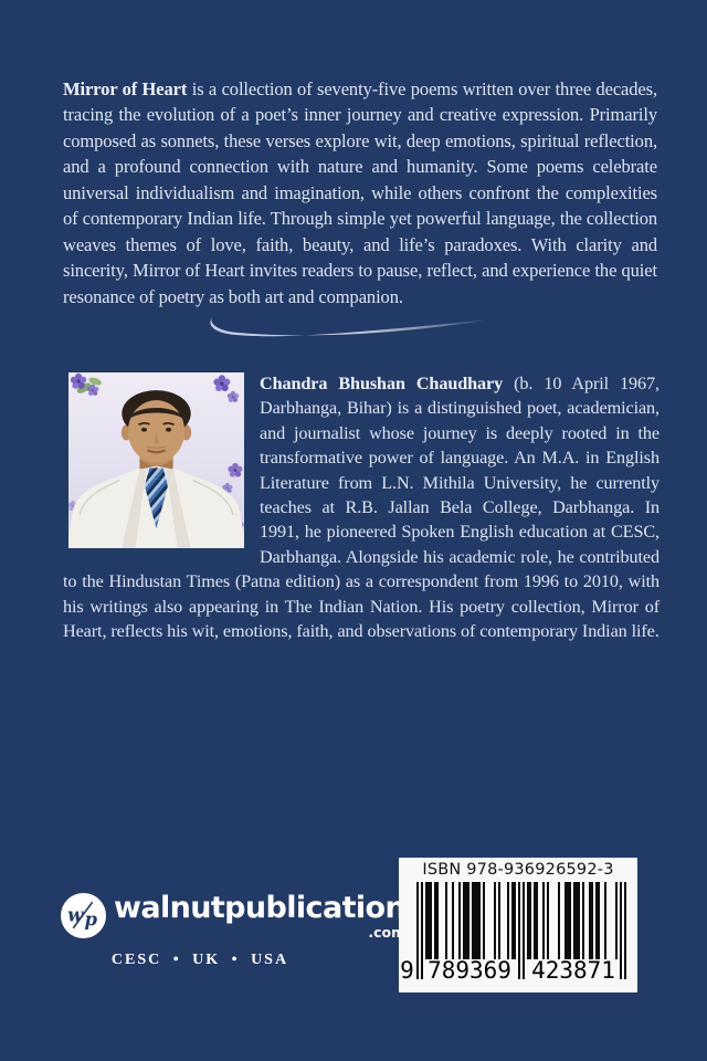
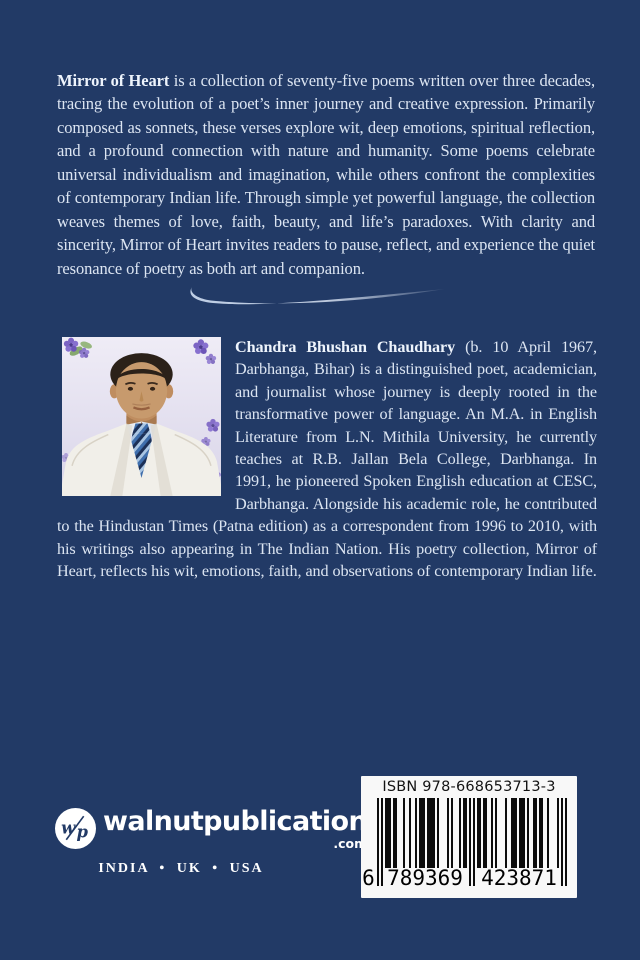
  Mirror of Heart is a collection of seventy-five poems written over three decades, tracing the evolution of a poet’s inner journey and creative expression. Primarily composed as sonnets, these verses explore wit, deep emotions, spiritual reflection, and a profound connection with nature and humanity. Some poems celebrate universal individualism and imagination, while others confront the complexities of contemporary Indian life. Through simple yet powerful language, the collection weaves themes of love, faith, beauty, and life’s paradoxes. With clarity and sincerity, Mirror of Heart invites readers to pause, reflect, and experience the quiet resonance of poetry as both art and companion.
  Chandra Bhushan Chaudhary (b. 10 April 1967, Darbhanga, Bihar) is a distinguished poet, academician, and journalist whose journey is deeply rooted in the transformative power of language. An M.A. in English Literature from L.N. Mithila University, he currently teaches at R.B. Jallan Bela College, Darbhanga. In 1991, he pioneered Spoken English education at CESC, Darbhanga. Alongside his academic role, he contributed to the Hindustan Times (Patna edition) as a correspondent from 1996 to 2010, with his writings also appearing in The Indian Nation. His poetry collection, Mirror of Heart, reflects his wit, emotions, faith, and observations of contemporary Indian life.
  w
  p
  walnutpublication
  .co
- CESC • UK • USA
+ INDIA • UK • USA
- ISBN 978-936926592-3
+ ISBN 978-668653713-3
- 9
+ 6
  789369
  423871
